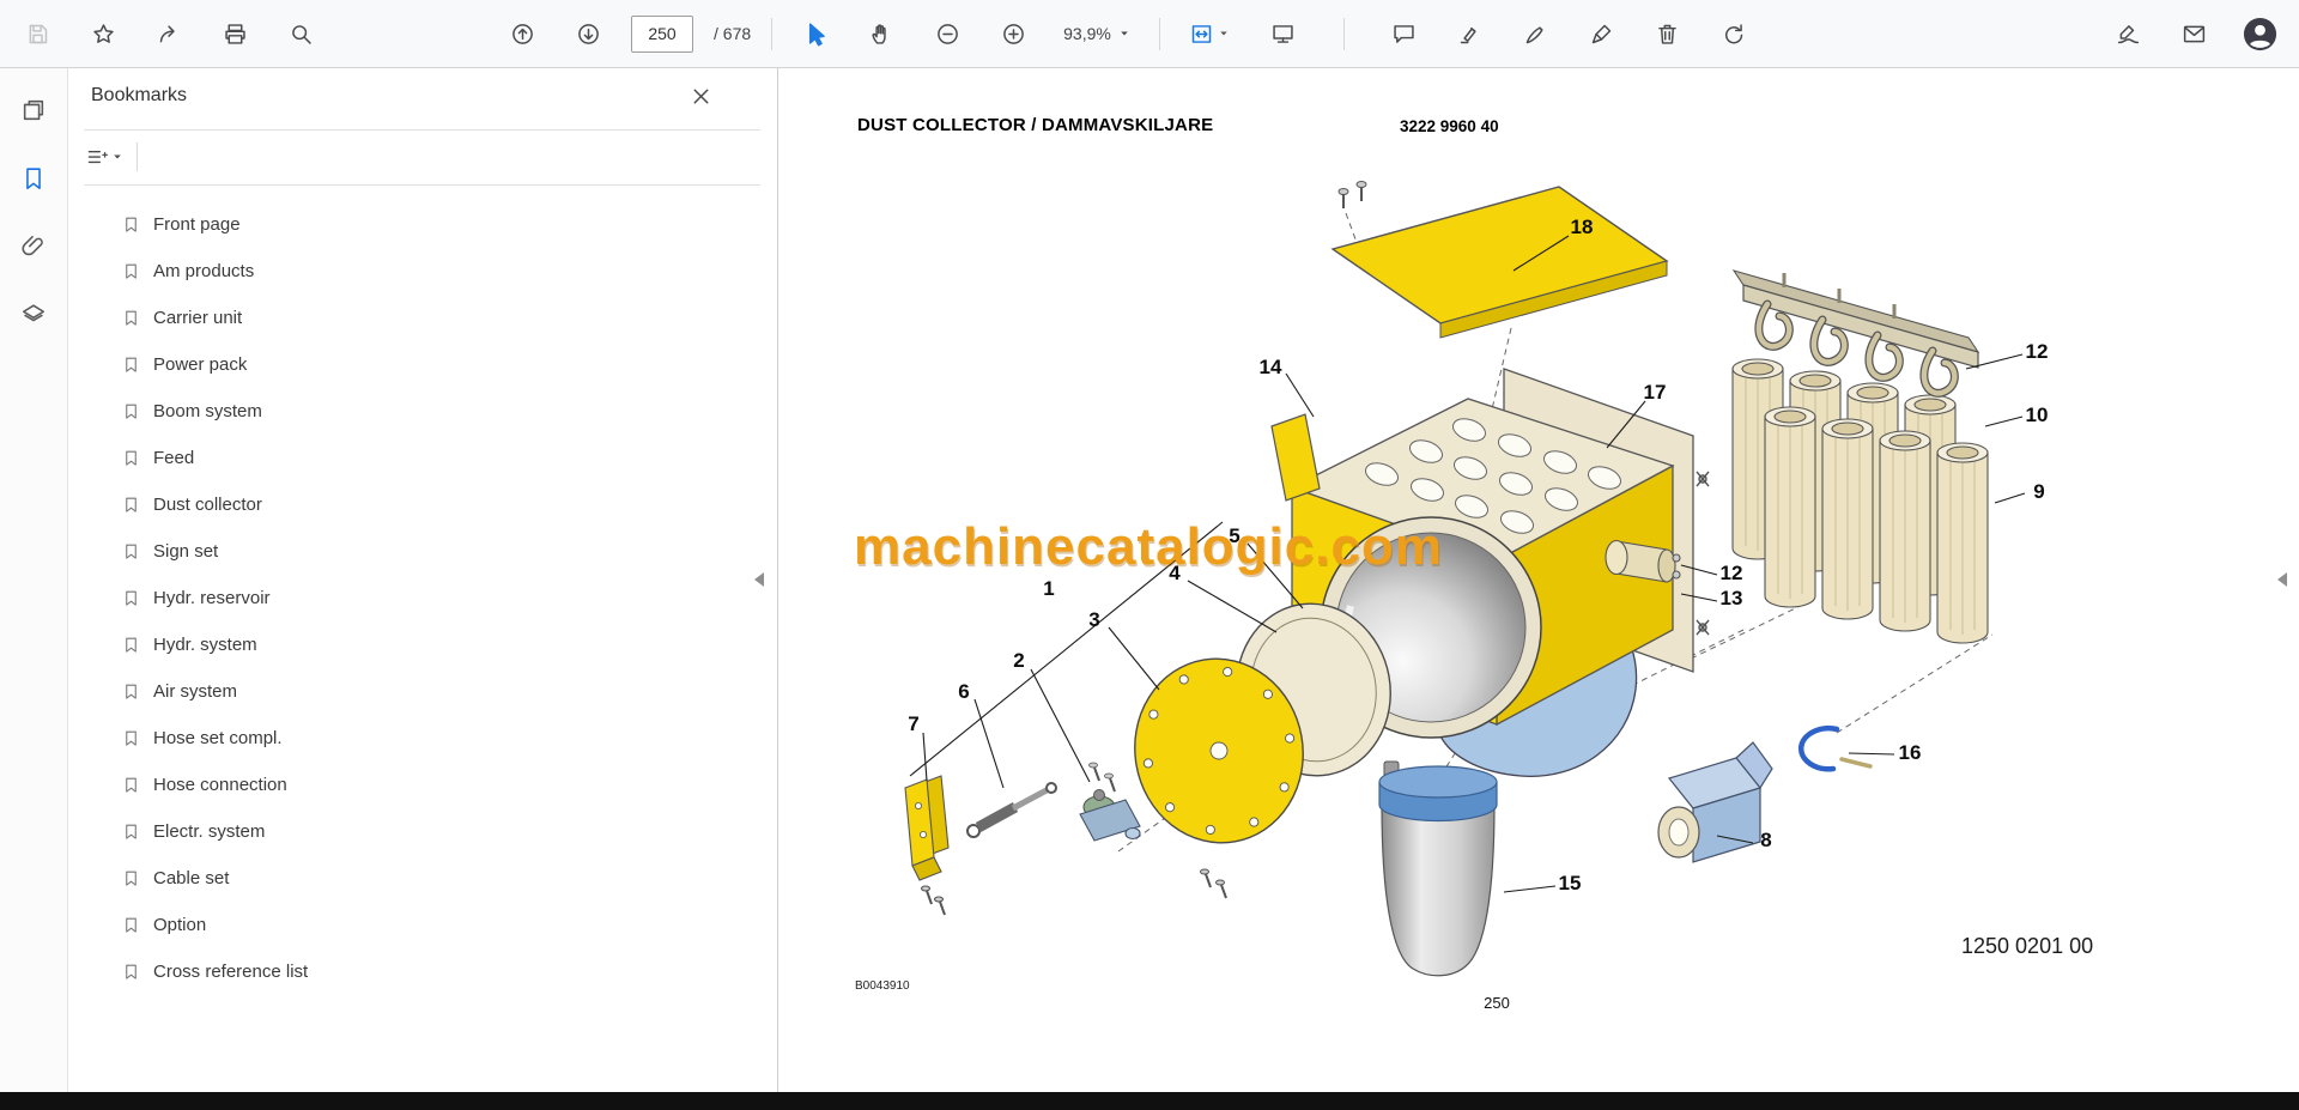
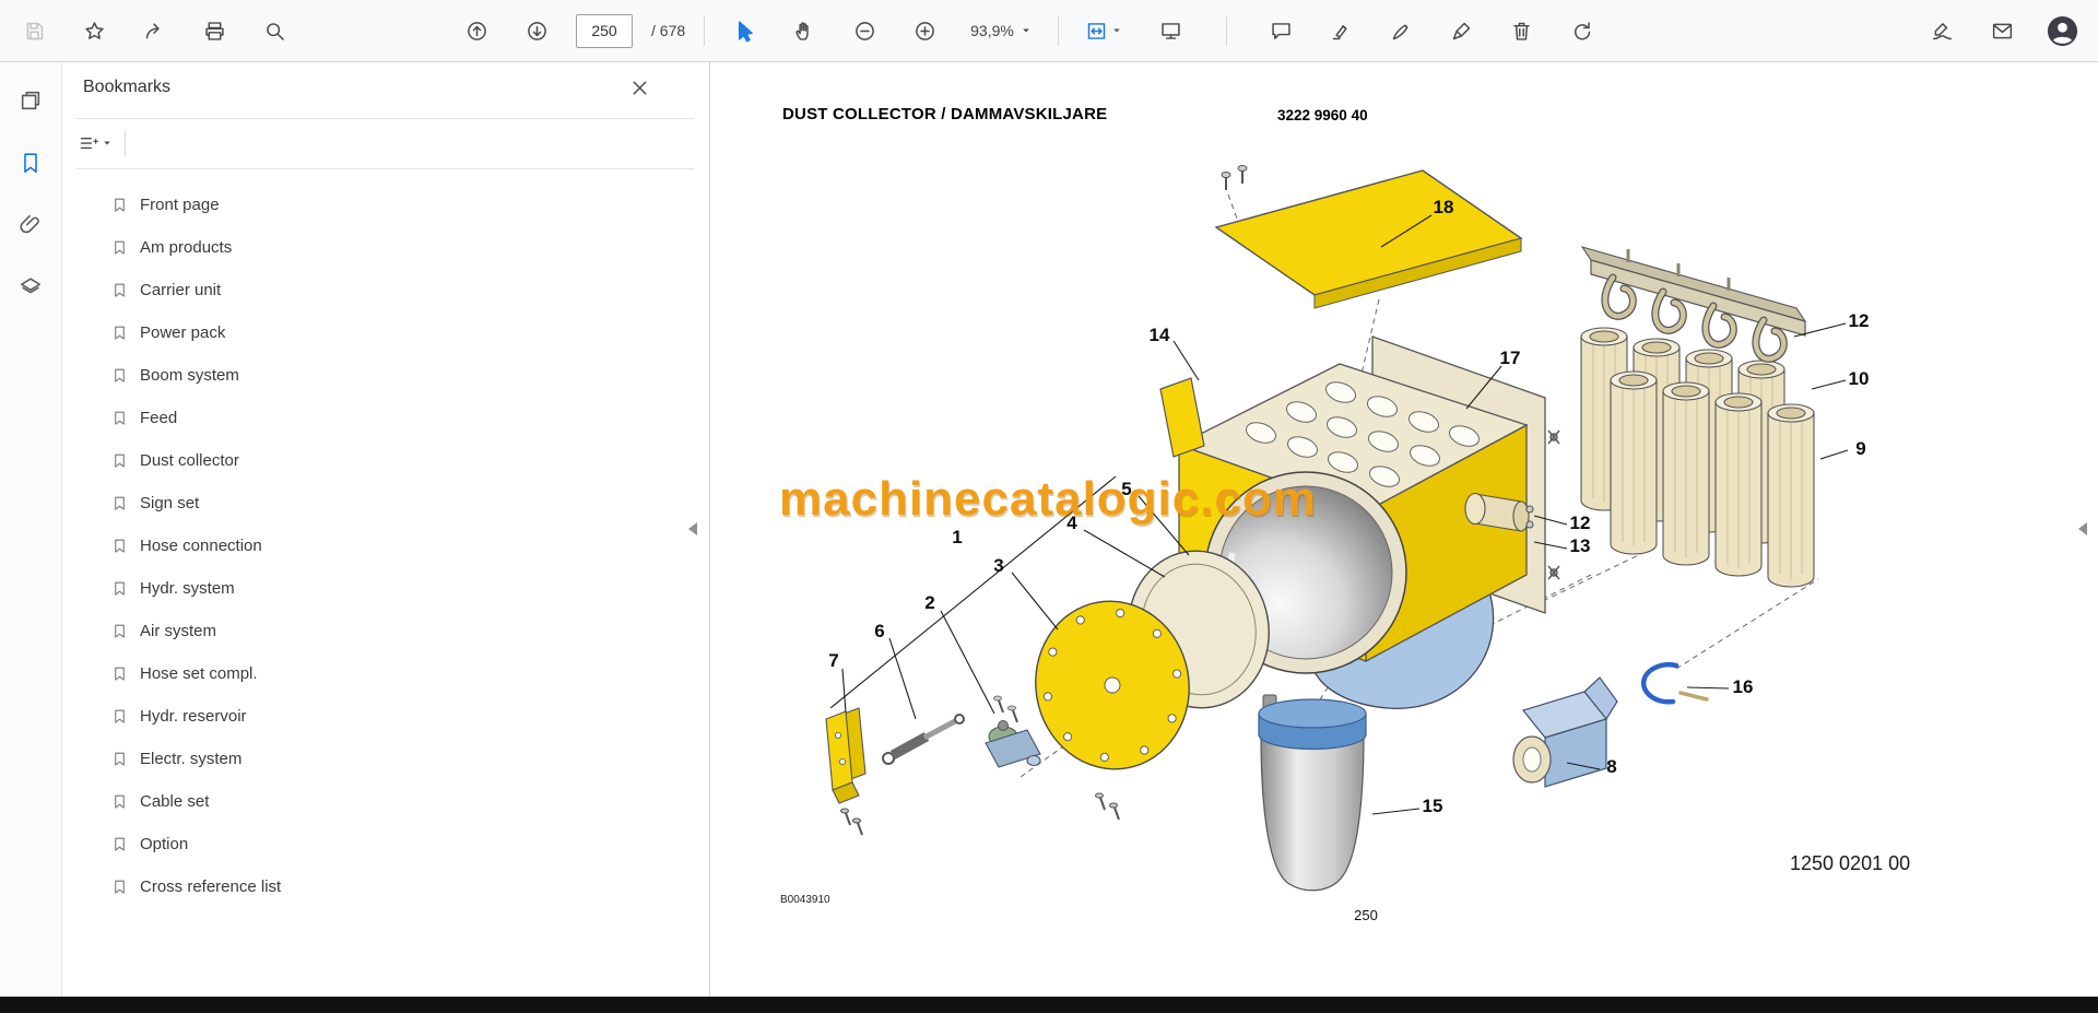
  250
  / 678
  93,9%
  Bookmarks
  Front page
  Am products
  Carrier unit
  Power pack
  Boom system
  Feed
  Dust collector
  Sign set
- Hydr. reservoir
+ Hose connection
  Hydr. system
  Air system
  Hose set compl.
- Hose connection
+ Hydr. reservoir
  Electr. system
  Cable set
  Option
  Cross reference list
  DUST COLLECTOR / DAMMAVSKILJARE
  3222 9960 40
  machinecatalogic.com
  B0043910
  1250 0201 00
  250
  18
  14
  17
  12
  10
  9
  12
  13
  5
  4
  1
  3
  2
  6
  7
  16
  8
  15
